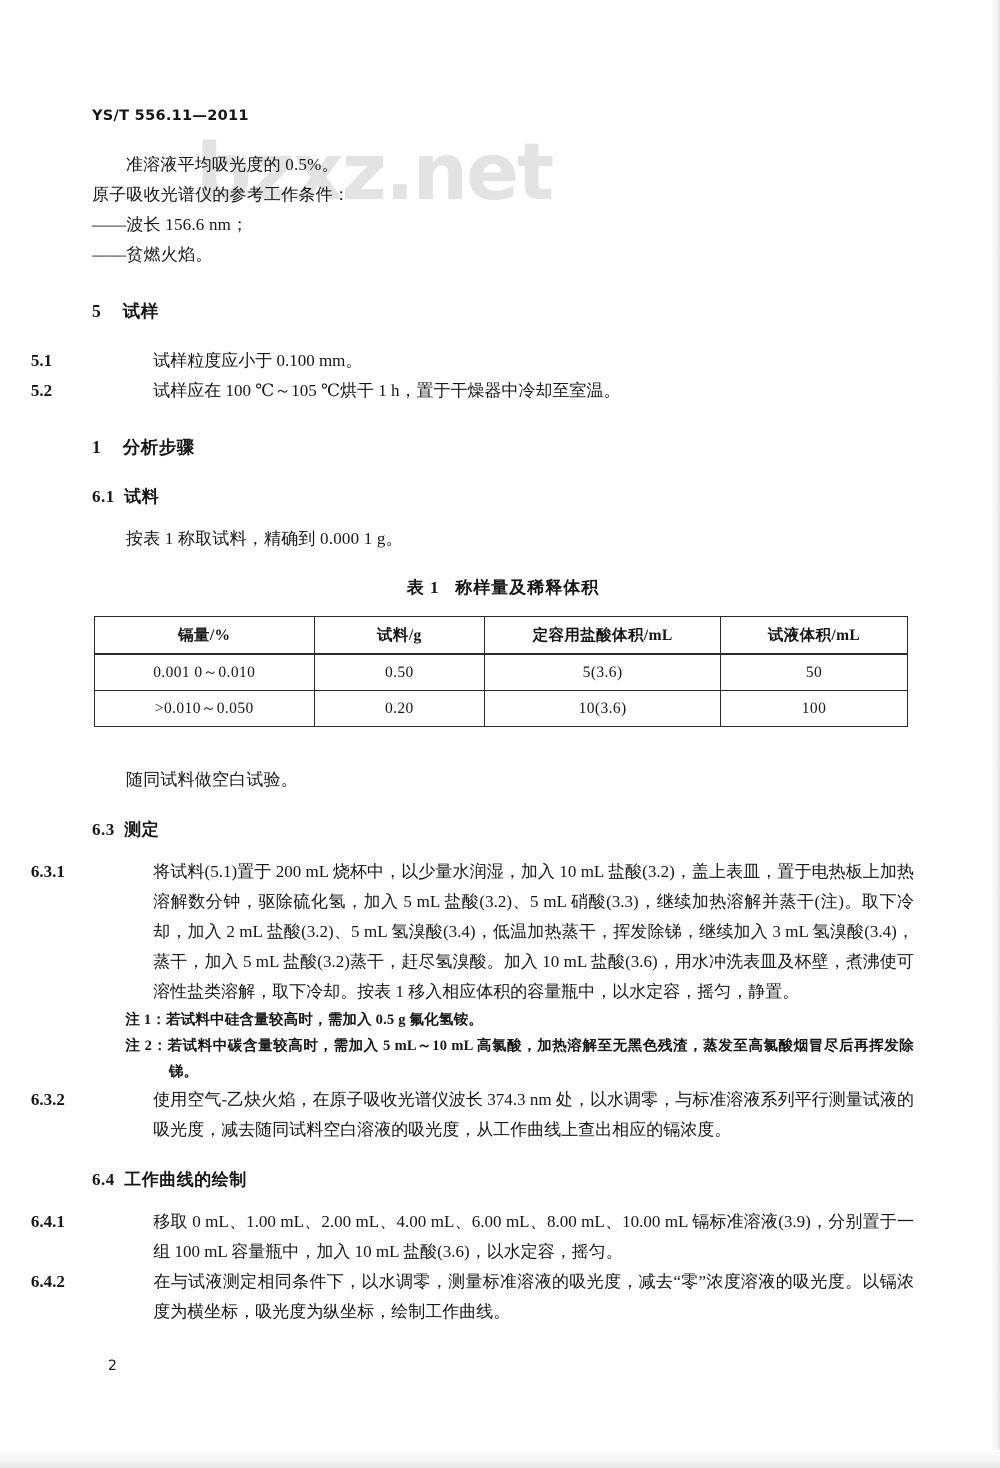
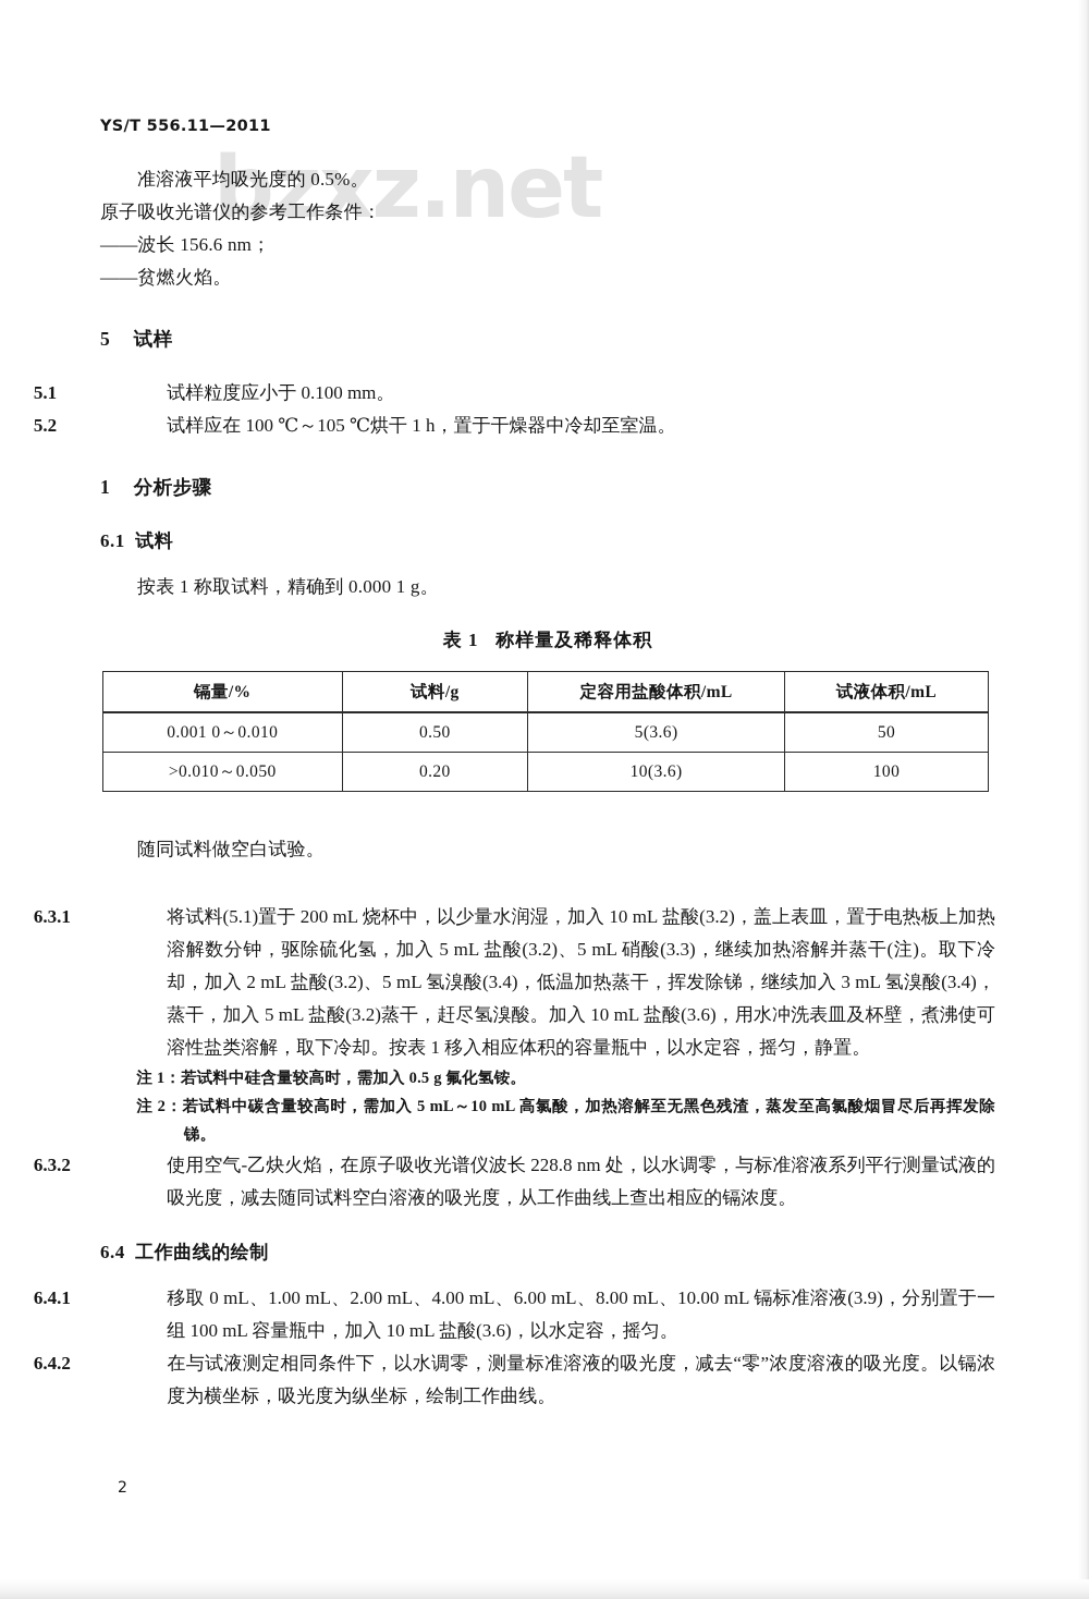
  bzxz.net
  YS/T 556.11—2011
  准溶液平均吸光度的 0.5%。
  原子吸收光谱仪的参考工作条件：
  ——波长 156.6 nm；
  ——贫燃火焰。
  5 试样
  5.1 试样粒度应小于 0.100 mm。
  5.2 试样应在 100 ℃～105 ℃烘干 1 h，置于干燥器中冷却至室温。
  1 分析步骤
  6.1 试料
  按表 1 称取试料，精确到 0.000 1 g。
  表 1 称样量及稀释体积
  镉量/%	试料/g	定容用盐酸体积/mL	试液体积/mL
  0.001 0～0.010	0.50	5(3.6)	50
  >0.010～0.050	0.20	10(3.6)	100
  随同试料做空白试验。
- 6.3 测定
  6.3.1 将试料(5.1)置于 200 mL 烧杯中，以少量水润湿，加入 10 mL 盐酸(3.2)，盖上表皿，置于电热板上加热溶解数分钟，驱除硫化氢，加入 5 mL 盐酸(3.2)、5 mL 硝酸(3.3)，继续加热溶解并蒸干(注)。取下冷却，加入 2 mL 盐酸(3.2)、5 mL 氢溴酸(3.4)，低温加热蒸干，挥发除锑，继续加入 3 mL 氢溴酸(3.4)，蒸干，加入 5 mL 盐酸(3.2)蒸干，赶尽氢溴酸。加入 10 mL 盐酸(3.6)，用水冲洗表皿及杯壁，煮沸使可溶性盐类溶解，取下冷却。按表 1 移入相应体积的容量瓶中，以水定容，摇匀，静置。
  注 1：若试料中硅含量较高时，需加入 0.5 g 氟化氢铵。
  注 2：若试料中碳含量较高时，需加入 5 mL～10 mL 高氯酸，加热溶解至无黑色残渣，蒸发至高氯酸烟冒尽后再挥发除锑。
- 6.3.2 使用空气-乙炔火焰，在原子吸收光谱仪波长 374.3 nm 处，以水调零，与标准溶液系列平行测量试液的吸光度，减去随同试料空白溶液的吸光度，从工作曲线上查出相应的镉浓度。
+ 6.3.2 使用空气-乙炔火焰，在原子吸收光谱仪波长 228.8 nm 处，以水调零，与标准溶液系列平行测量试液的吸光度，减去随同试料空白溶液的吸光度，从工作曲线上查出相应的镉浓度。
  6.4 工作曲线的绘制
  6.4.1 移取 0 mL、1.00 mL、2.00 mL、4.00 mL、6.00 mL、8.00 mL、10.00 mL 镉标准溶液(3.9)，分别置于一组 100 mL 容量瓶中，加入 10 mL 盐酸(3.6)，以水定容，摇匀。
  6.4.2 在与试液测定相同条件下，以水调零，测量标准溶液的吸光度，减去“零”浓度溶液的吸光度。以镉浓度为横坐标，吸光度为纵坐标，绘制工作曲线。
  2
